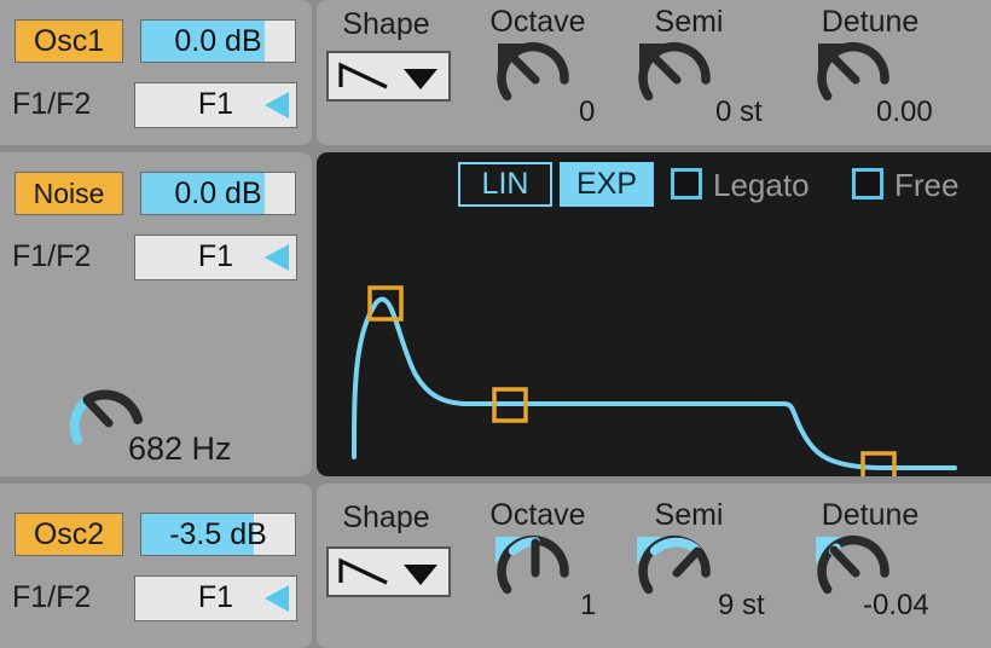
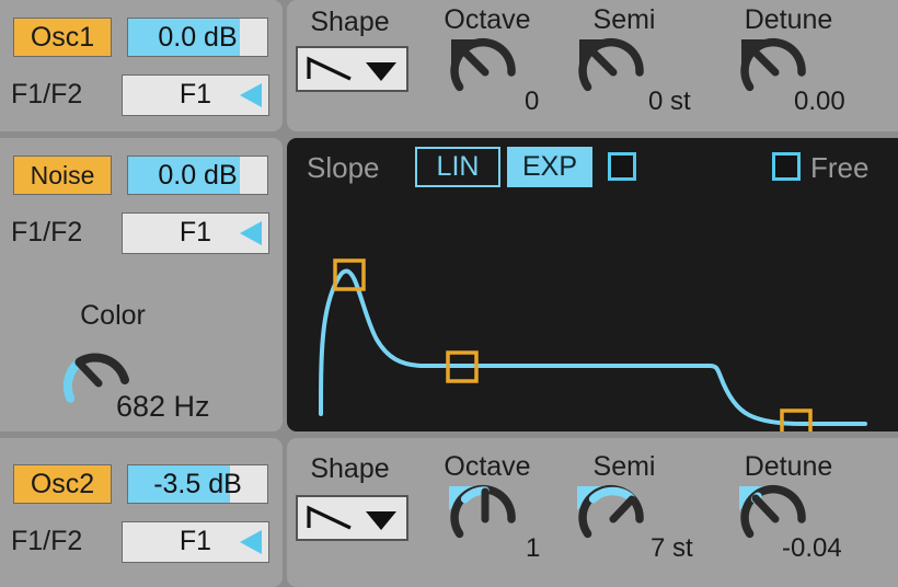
  Osc1
  0.0 dB
  F1/F2
  F1
  Shape
  Octave
  0
  Semi
  0 st
  Detune
  0.00
  Noise
  0.0 dB
  F1/F2
  F1
+ Color
  682 Hz
+ Slope
  LIN
  EXP
- Legato
  Free
  Osc2
  -3.5 dB
  F1/F2
  F1
  Shape
  Octave
  1
  Semi
- 9 st
+ 7 st
  Detune
  -0.04
